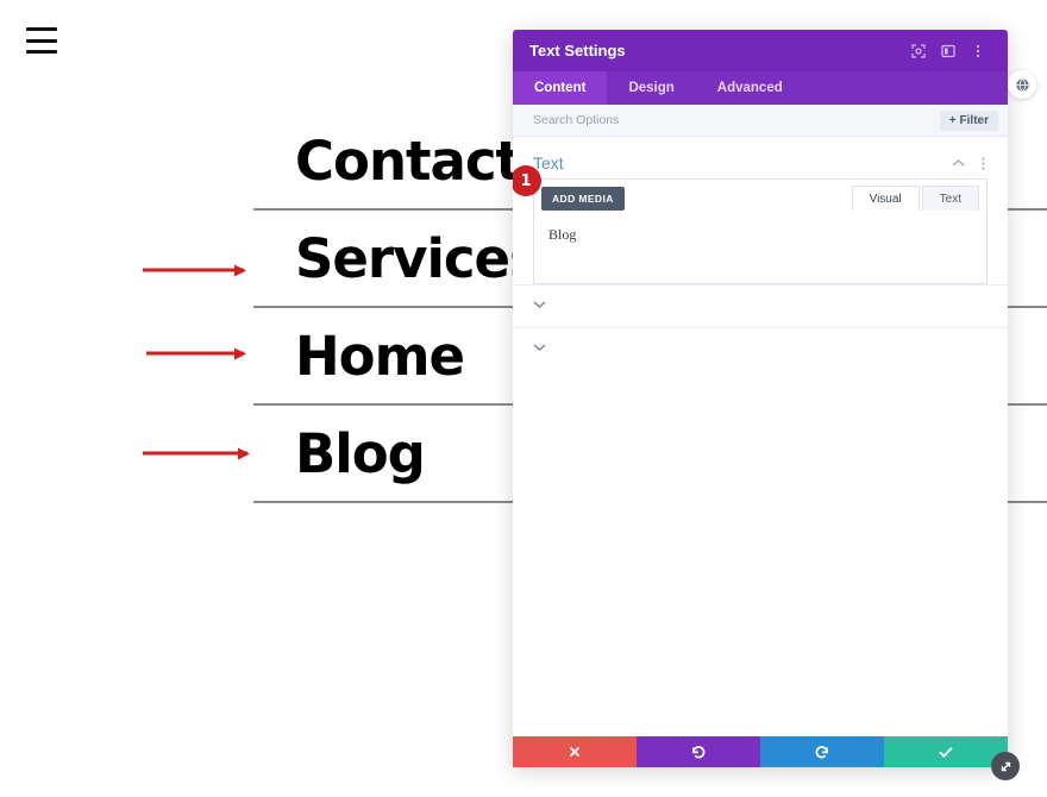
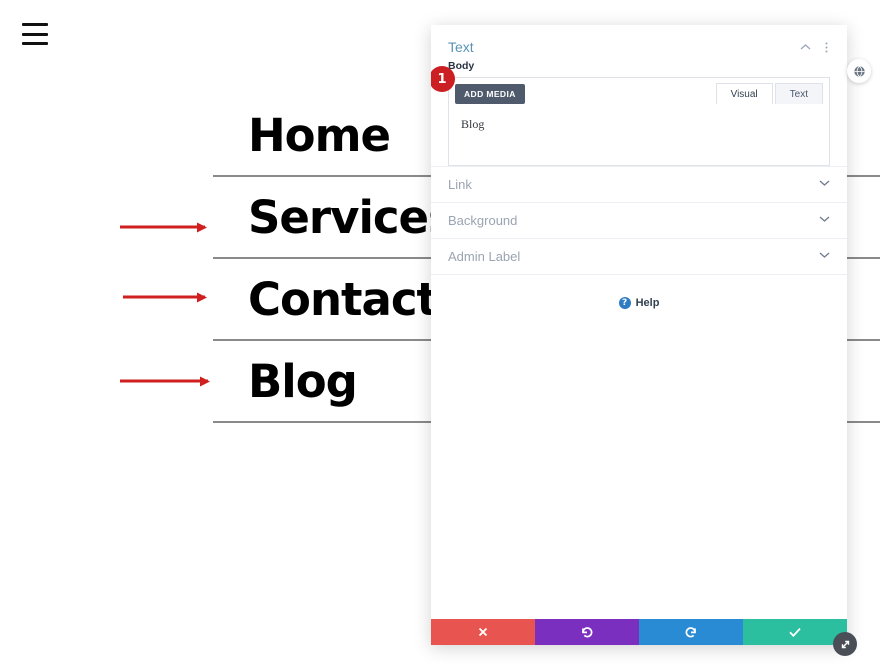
- Contact
+ Home
  Service
- Home
+ Contact
  Blog
- Text Settings
- Content
- Design
- Advanced
- Search Options
- +
- Filter
  Text
+ Body
  ADD MEDIA
  Visual
  Text
  Blog
  1
+ Link
+ Background
+ Admin Label
+ ?
+ Help
